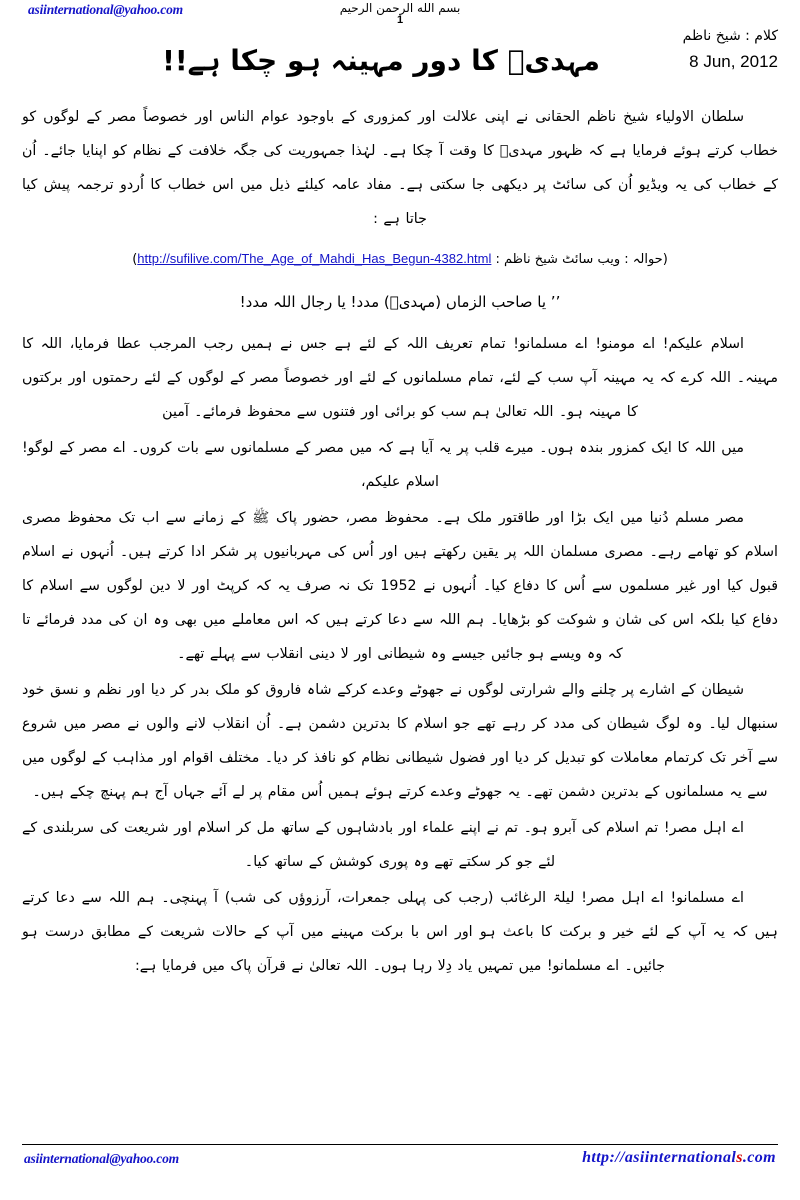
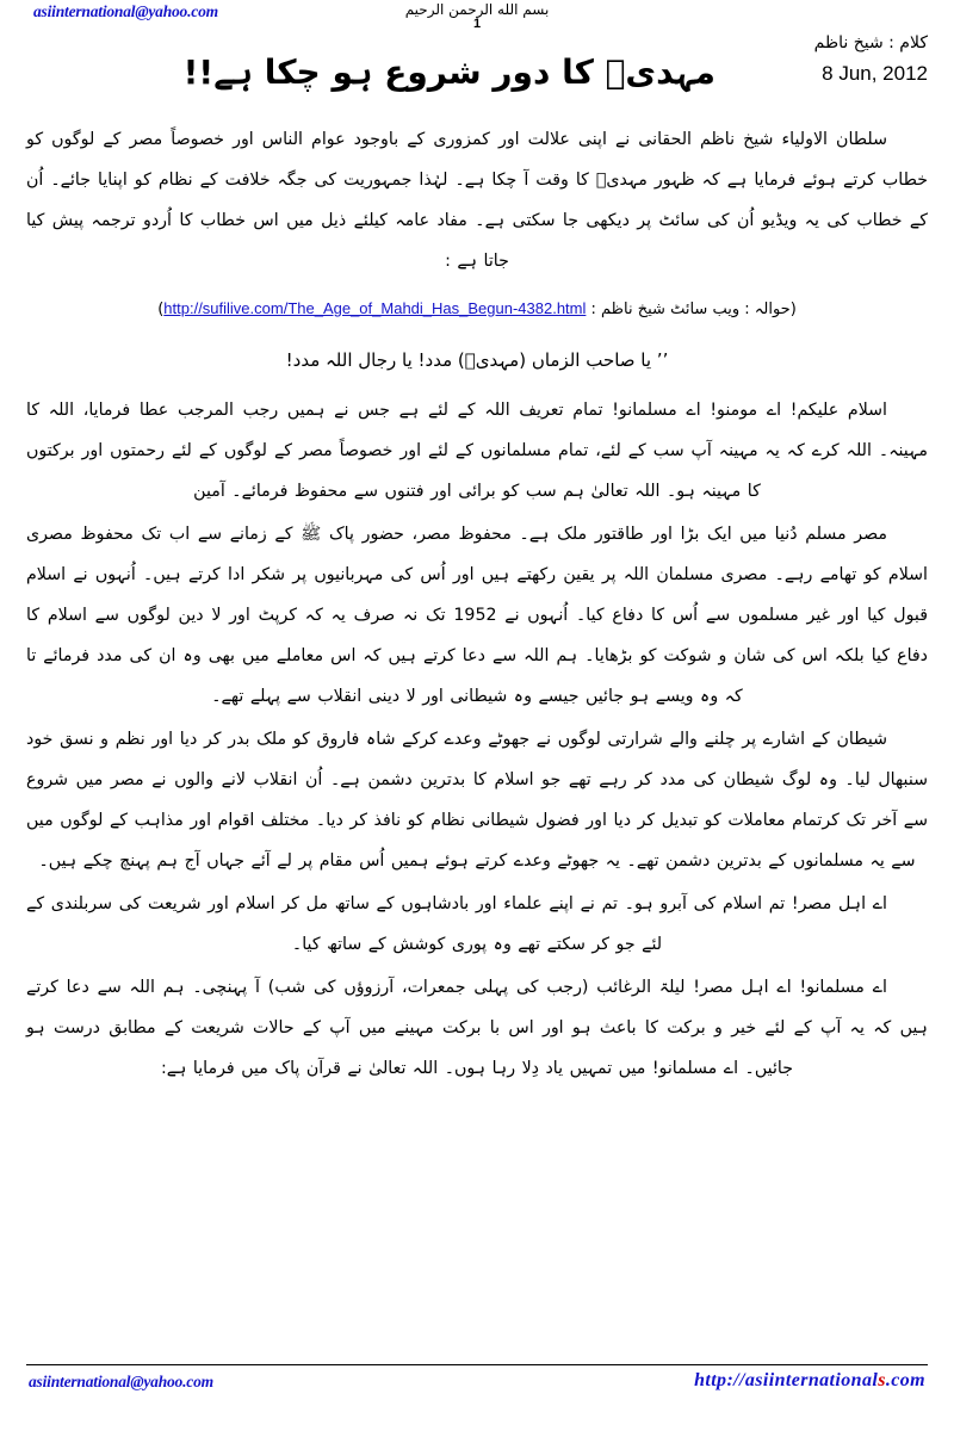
  asiinternational@yahoo.com
  بسم الله الرحمن الرحيم
  1
- مہدیؑ کا دور مہینہ ہو چکا ہے!!
+ مہدیؑ کا دور شروع ہو چکا ہے!!
  کلام : شیخ ناظم
  8 Jun, 2012
  سلطان الاولیاء شیخ ناظم الحقانی نے اپنی علالت اور کمزوری کے باوجود عوام الناس اور خصوصاً مصر کے لوگوں کو خطاب کرتے ہوئے فرمایا ہے کہ ظہور مہدیؑ کا وقت آ چکا ہے۔ لہٰذا جمہوریت کی جگہ خلافت کے نظام کو اپنایا جائے۔ اُن کے خطاب کی یہ ویڈیو اُن کی سائٹ پر دیکھی جا سکتی ہے۔ مفاد عامہ کیلئے ذیل میں اس خطاب کا اُردو ترجمہ پیش کیا جاتا ہے :
  (حوالہ : ویب سائٹ شیخ ناظم : http://sufilive.com/The_Age_of_Mahdi_Has_Begun-4382.html)
  ’’ یا صاحب الزماں (مہدیؑ) مدد! یا رجال اللہ مدد!
  اسلام علیکم! اے مومنو! اے مسلمانو! تمام تعریف اللہ کے لئے ہے جس نے ہمیں رجب المرجب عطا فرمایا، اللہ کا مہینہ۔ اللہ کرے کہ یہ مہینہ آپ سب کے لئے، تمام مسلمانوں کے لئے اور خصوصاً مصر کے لوگوں کے لئے رحمتوں اور برکتوں کا مہینہ ہو۔ اللہ تعالیٰ ہم سب کو برائی اور فتنوں سے محفوظ فرمائے۔ آمین
- میں اللہ کا ایک کمزور بندہ ہوں۔ میرے قلب پر یہ آیا ہے کہ میں مصر کے مسلمانوں سے بات کروں۔ اے مصر کے لوگو! اسلام علیکم،
  مصر مسلم دُنیا میں ایک بڑا اور طاقتور ملک ہے۔ محفوظ مصر، حضور پاک ﷺ کے زمانے سے اب تک محفوظ مصری اسلام کو تھامے رہے۔ مصری مسلمان اللہ پر یقین رکھتے ہیں اور اُس کی مہربانیوں پر شکر ادا کرتے ہیں۔ اُنہوں نے اسلام قبول کیا اور غیر مسلموں سے اُس کا دفاع کیا۔ اُنہوں نے 1952 تک نہ صرف یہ کہ کرپٹ اور لا دین لوگوں سے اسلام کا دفاع کیا بلکہ اس کی شان و شوکت کو بڑھایا۔ ہم اللہ سے دعا کرتے ہیں کہ اس معاملے میں بھی وہ ان کی مدد فرمائے تا کہ وہ ویسے ہو جائیں جیسے وہ شیطانی اور لا دینی انقلاب سے پہلے تھے۔
  شیطان کے اشارے پر چلنے والے شرارتی لوگوں نے جھوٹے وعدے کرکے شاہ فاروق کو ملک بدر کر دیا اور نظم و نسق خود سنبھال لیا۔ وہ لوگ شیطان کی مدد کر رہے تھے جو اسلام کا بدترین دشمن ہے۔ اُن انقلاب لانے والوں نے مصر میں شروع سے آخر تک کرتمام معاملات کو تبدیل کر دیا اور فضول شیطانی نظام کو نافذ کر دیا۔ مختلف اقوام اور مذاہب کے لوگوں میں سے یہ مسلمانوں کے بدترین دشمن تھے۔ یہ جھوٹے وعدے کرتے ہوئے ہمیں اُس مقام پر لے آئے جہاں آج ہم پہنچ چکے ہیں۔
  اے اہل مصر! تم اسلام کی آبرو ہو۔ تم نے اپنے علماء اور بادشاہوں کے ساتھ مل کر اسلام اور شریعت کی سربلندی کے لئے جو کر سکتے تھے وہ پوری کوشش کے ساتھ کیا۔
  اے مسلمانو! اے اہل مصر! لیلۃ الرغائب (رجب کی پہلی جمعرات، آرزوؤں کی شب) آ پہنچی۔ ہم اللہ سے دعا کرتے ہیں کہ یہ آپ کے لئے خیر و برکت کا باعث ہو اور اس با برکت مہینے میں آپ کے حالات شریعت کے مطابق درست ہو جائیں۔ اے مسلمانو! میں تمہیں یاد دِلا رہا ہوں۔ اللہ تعالیٰ نے قرآن پاک میں فرمایا ہے:
  asiinternational@yahoo.com
  http://asiinternationals.com
